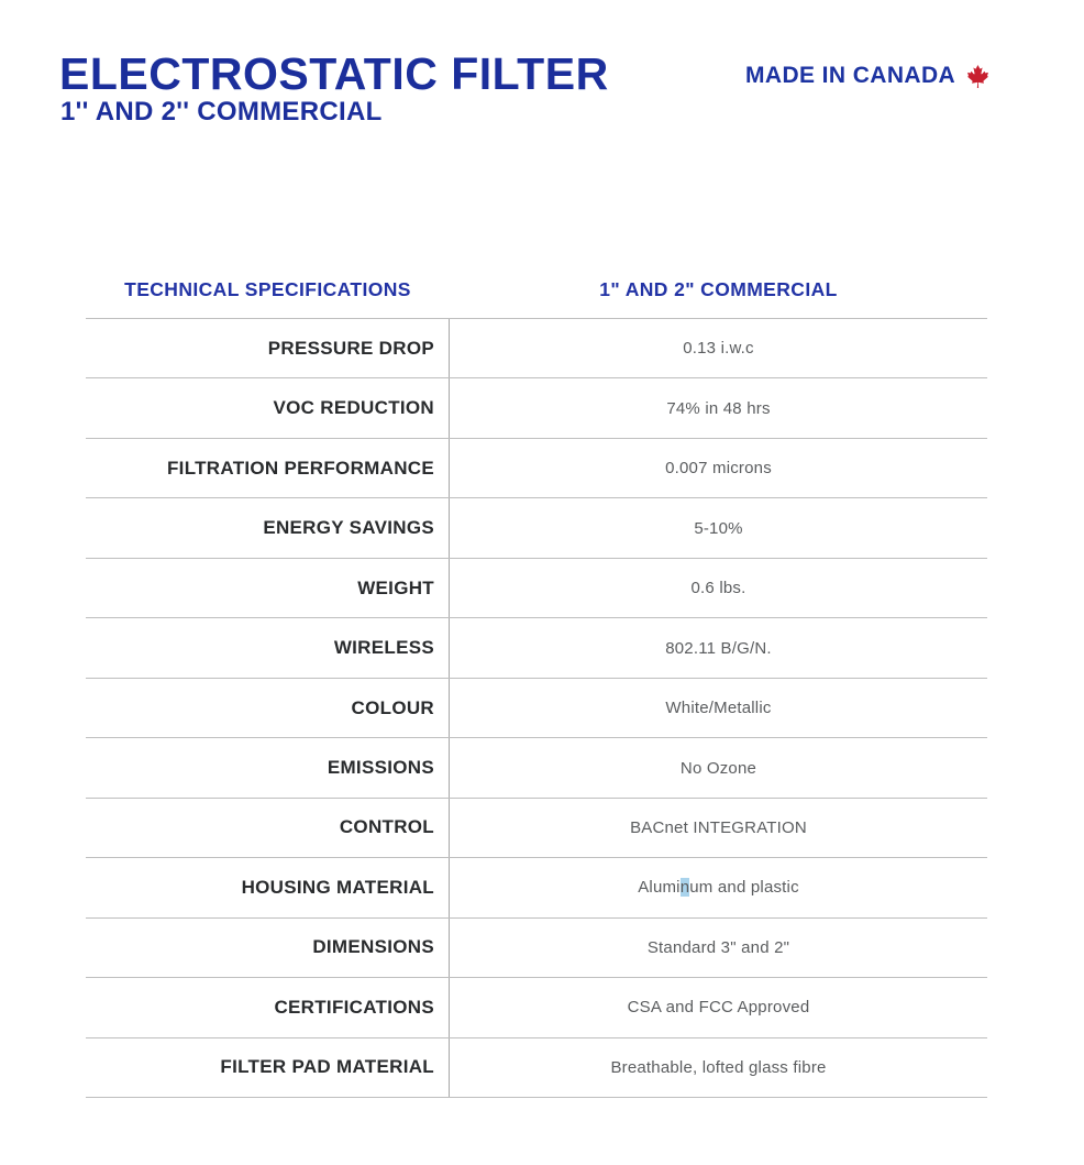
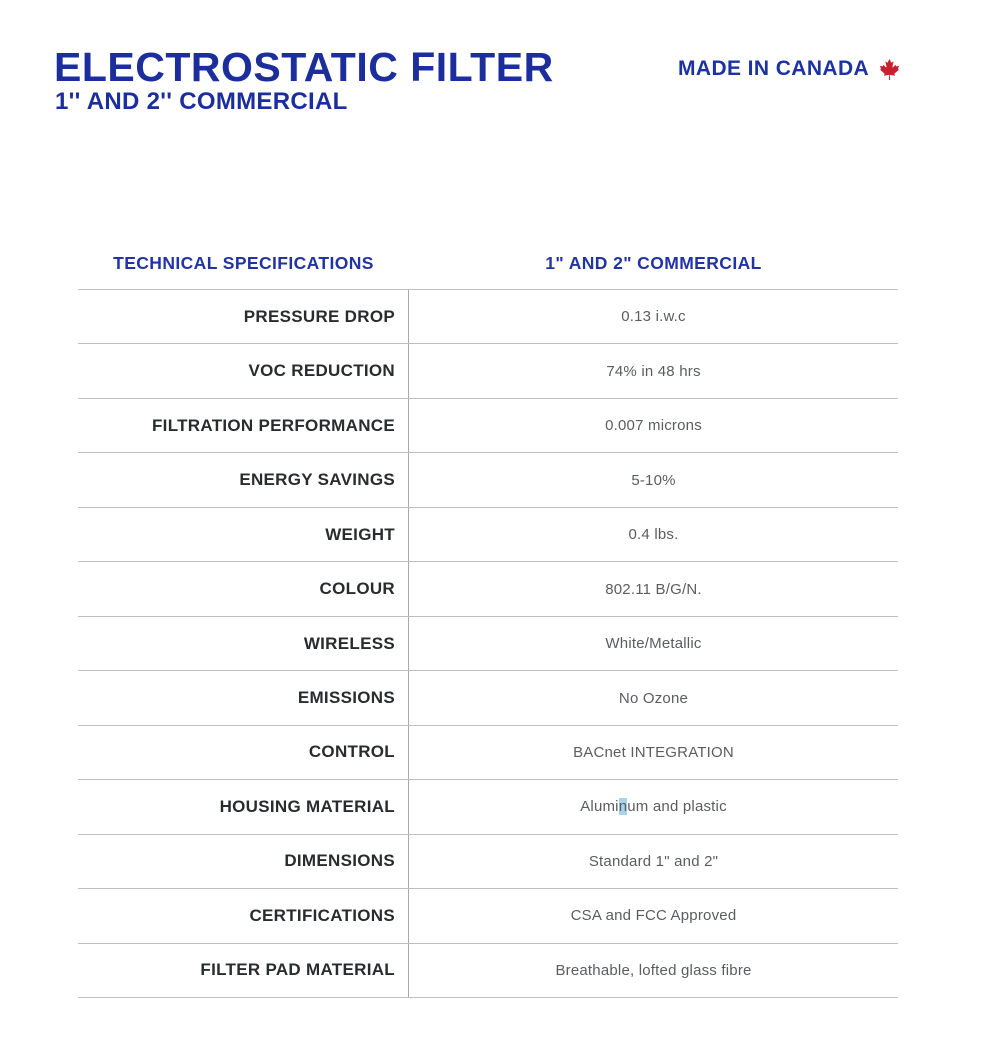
  ELECTROSTATIC FILTER
  1'' AND 2'' COMMERCIAL
  MADE IN CANADA
  TECHNICAL SPECIFICATIONS
  1" AND 2" COMMERCIAL
  PRESSURE DROP
  0.13 i.w.c
  VOC REDUCTION
  74% in 48 hrs
  FILTRATION PERFORMANCE
  0.007 microns
  ENERGY SAVINGS
  5-10%
  WEIGHT
- 0.6 lbs.
+ 0.4 lbs.
- WIRELESS
+ COLOUR
  802.11 B/G/N.
- COLOUR
+ WIRELESS
  White/Metallic
  EMISSIONS
  No Ozone
  CONTROL
  BACnet INTEGRATION
  HOUSING MATERIAL
  Alumi
  n
  um and plastic
  DIMENSIONS
- Standard 3" and 2"
+ Standard 1" and 2"
  CERTIFICATIONS
  CSA and FCC Approved
  FILTER PAD MATERIAL
  Breathable, lofted glass fibre
